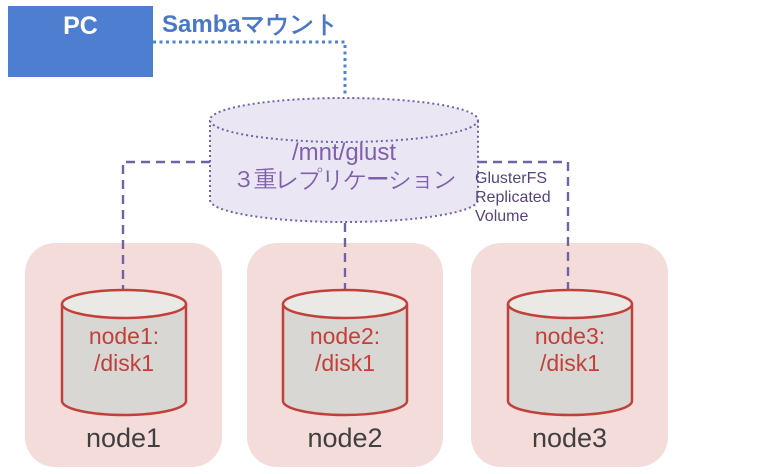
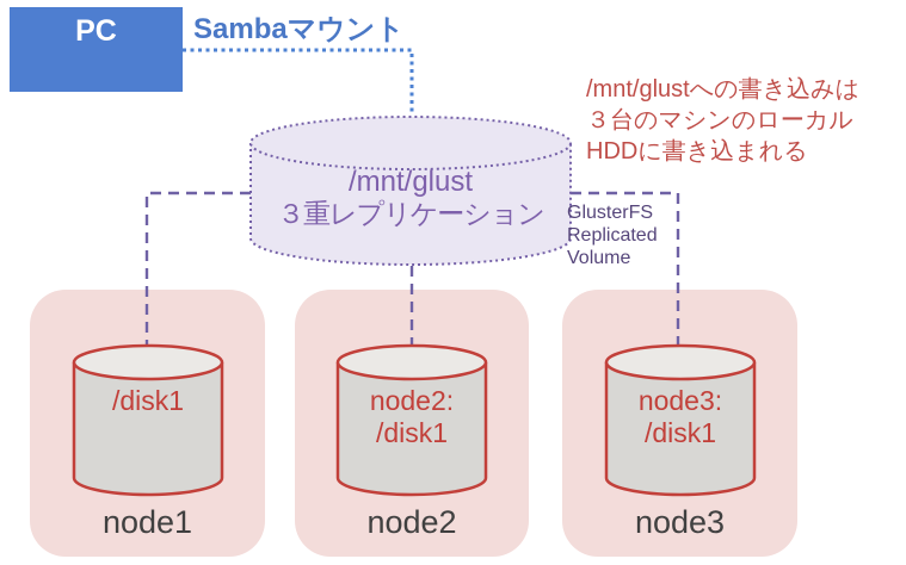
  PC
  Sambaマウント
  /mnt/glust
  ３重レプリケーション
+ /mnt/glustへの書き込みは
+ ３台のマシンのローカル
+ HDDに書き込まれる
  GlusterFS
  Replicated
  Volume
- node1:
  /disk1
  node2:
  /disk1
  node3:
  /disk1
  node1
  node2
  node3
